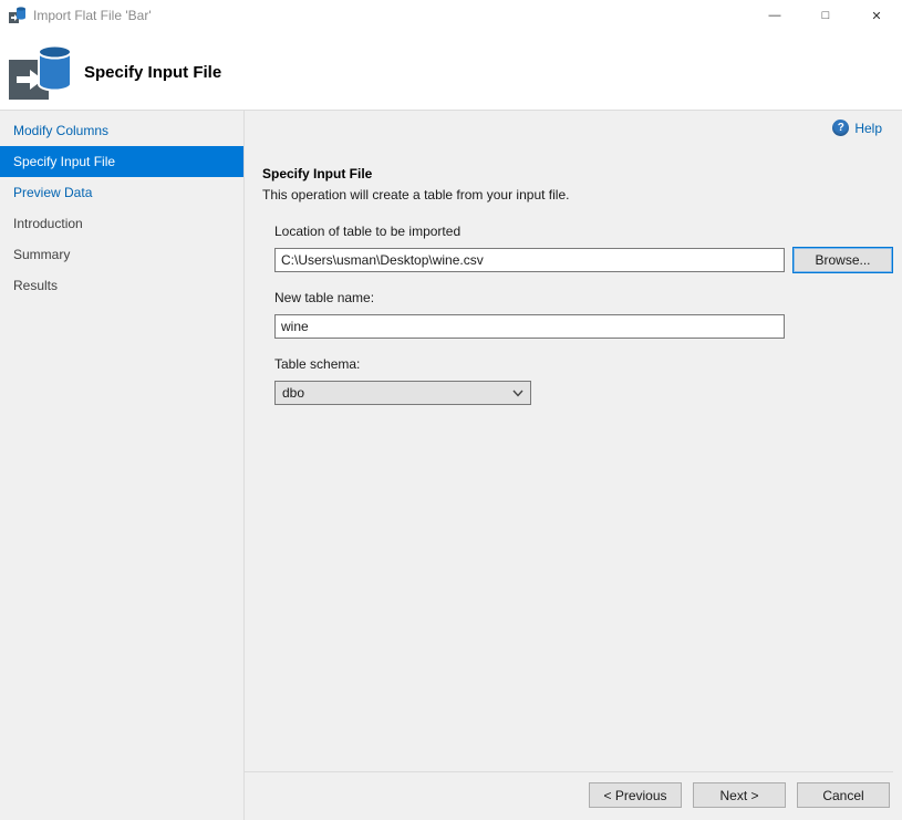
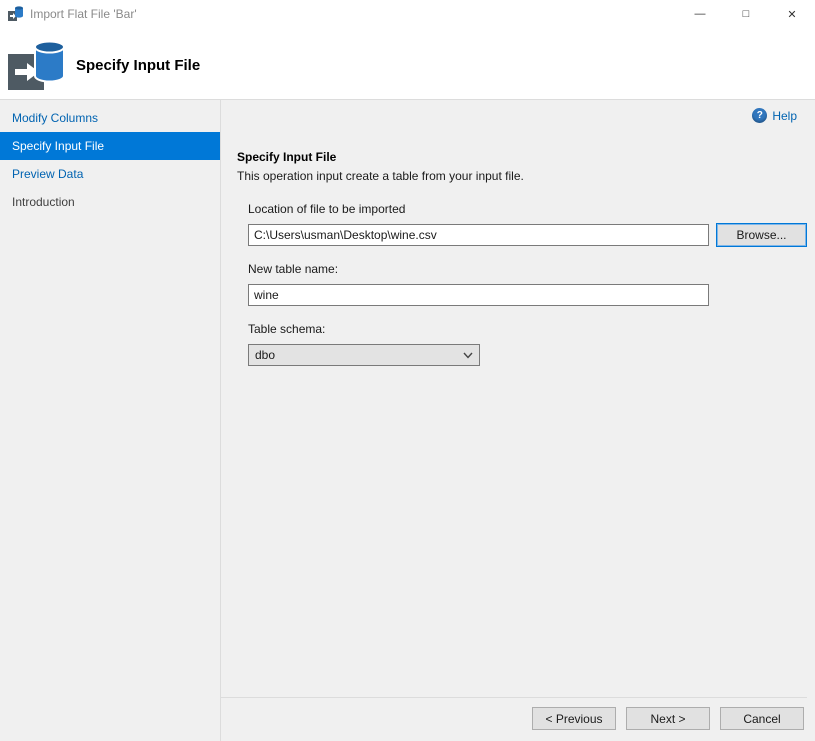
  Import Flat File 'Bar'
  —
  □
  ✕
  Specify Input File
  Modify Columns
  Specify Input File
  Preview Data
  Introduction
- Summary
- Results
  ?
  Help
  Specify Input File
- This operation will create a table from your input file.
+ This operation input create a table from your input file.
- Location of table to be imported
+ Location of file to be imported
  C:\Users\usman\Desktop\wine.csv
  Browse...
  New table name:
  wine
  Table schema:
  dbo
  < Previous
  Next >
  Cancel
